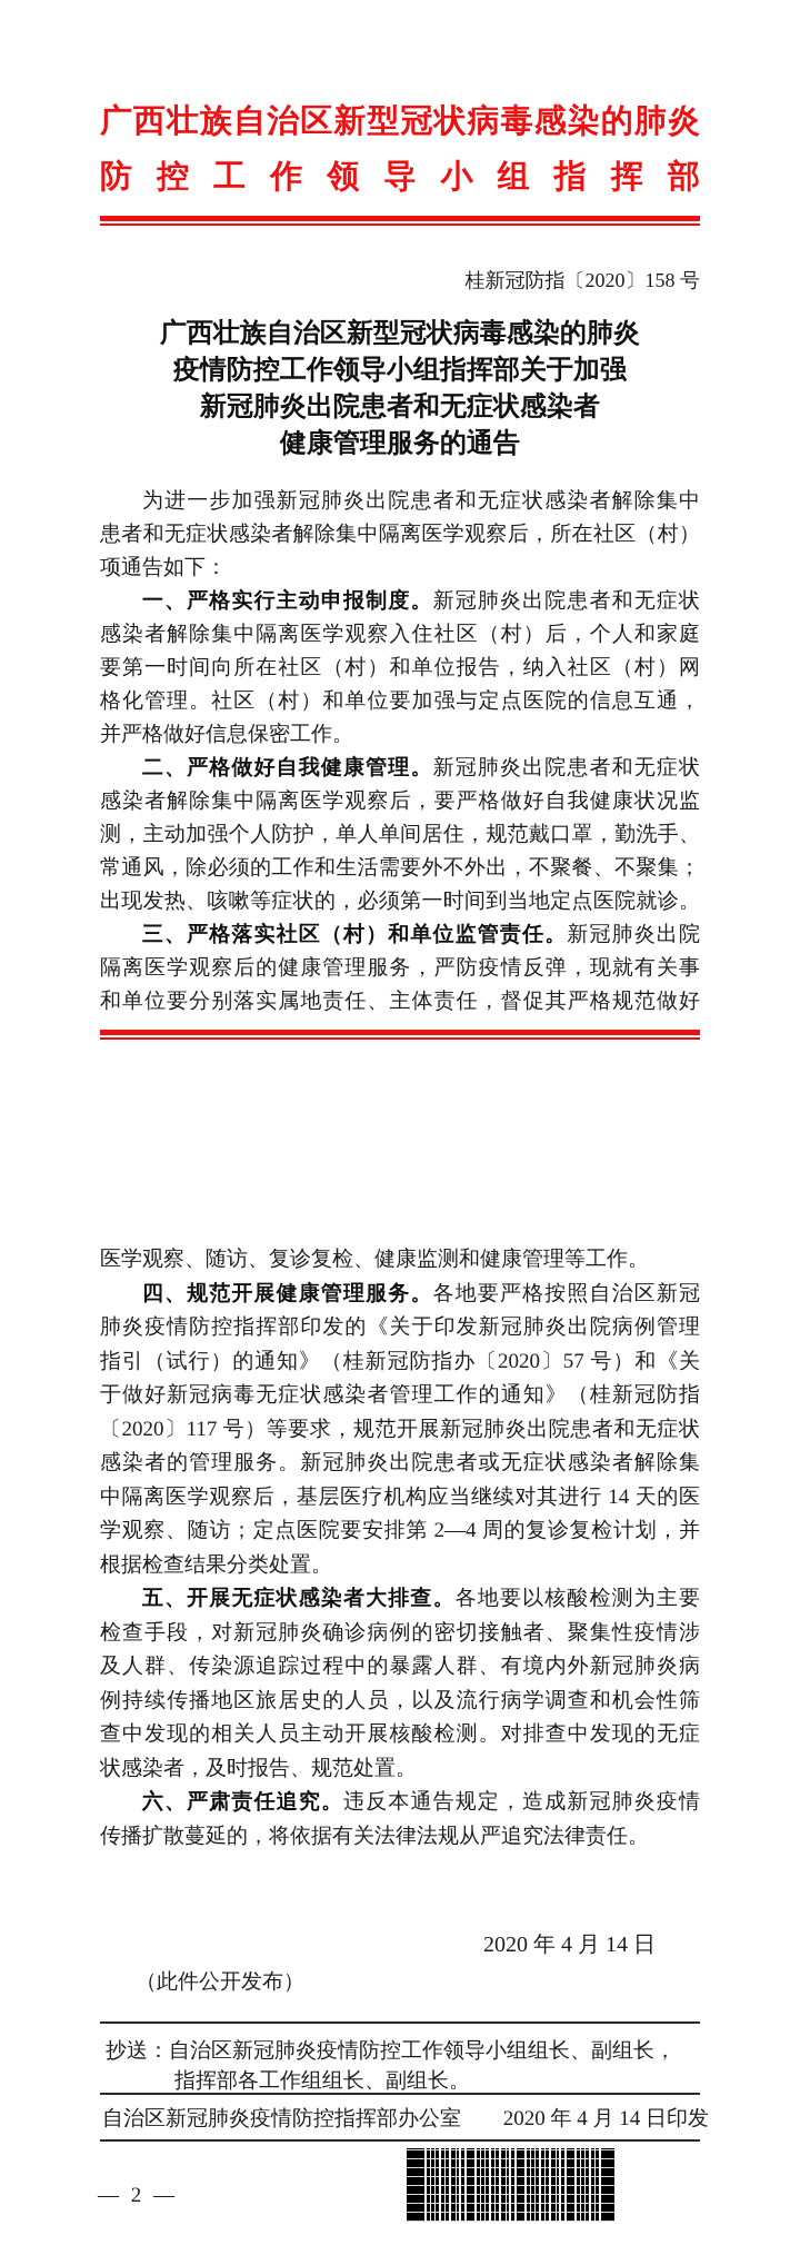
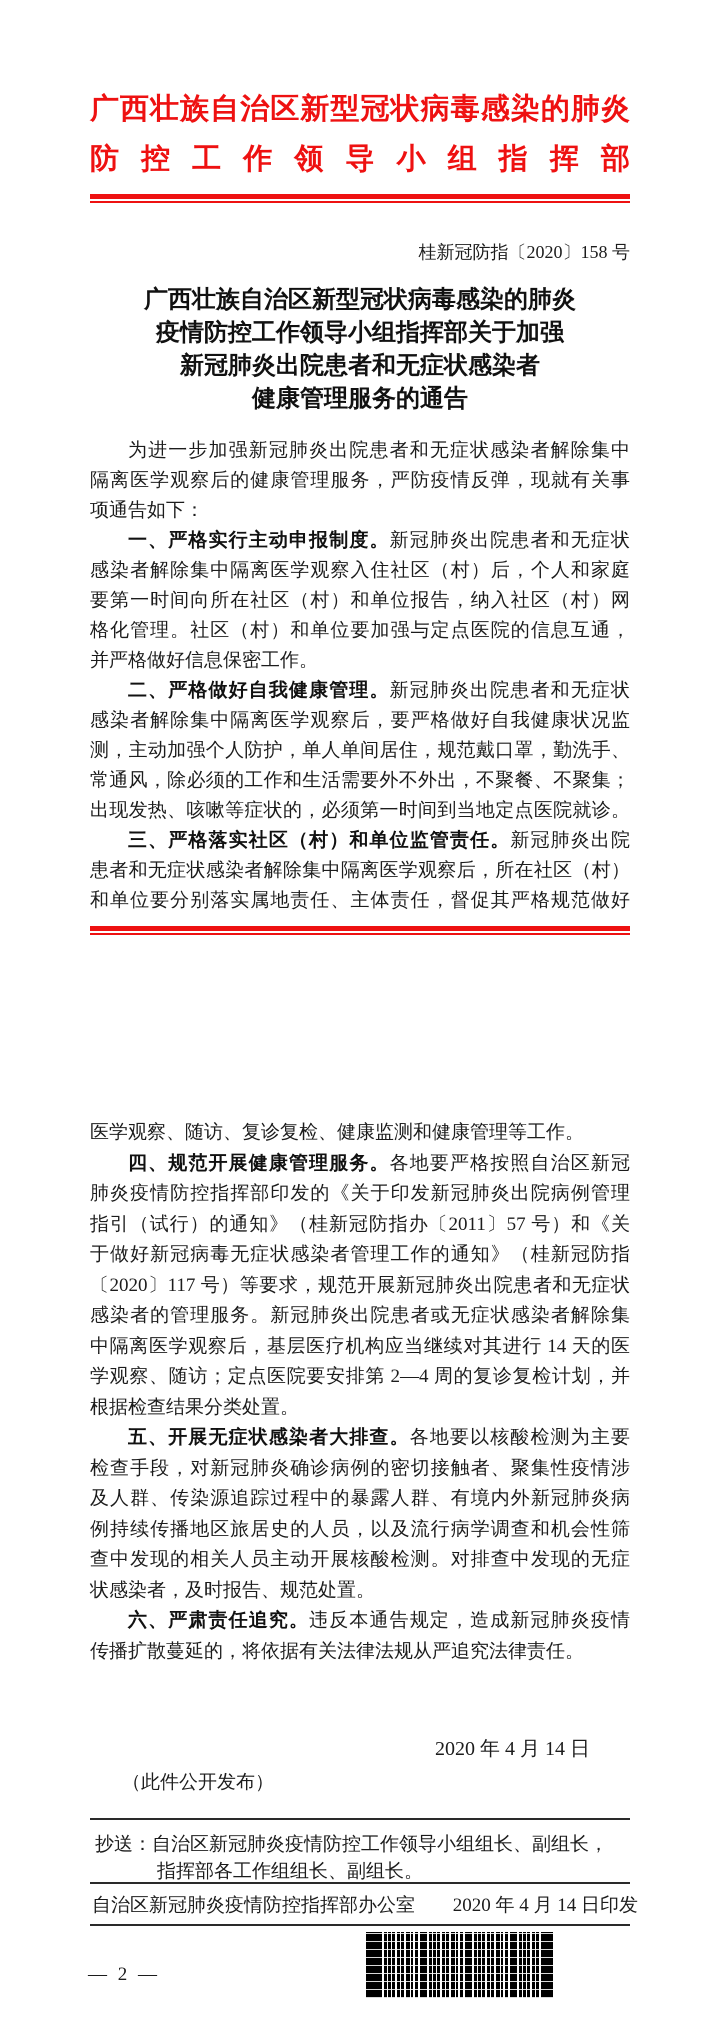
  广西壮族自治区新型冠状病毒感染的肺炎
  防控工作领导小组指挥部
  桂新冠防指〔2020〕158 号
  广西壮族自治区新型冠状病毒感染的肺炎
  疫情防控工作领导小组指挥部关于加强
  新冠肺炎出院患者和无症状感染者
  健康管理服务的通告
  为进一步加强新冠肺炎出院患者和无症状感染者解除集中
- 患者和无症状感染者解除集中隔离医学观察后，所在社区（村）
+ 隔离医学观察后的健康管理服务，严防疫情反弹，现就有关事
  项通告如下：
  一、严格实行主动申报制度。新冠肺炎出院患者和无症状
  感染者解除集中隔离医学观察入住社区（村）后，个人和家庭
  要第一时间向所在社区（村）和单位报告，纳入社区（村）网
  格化管理。社区（村）和单位要加强与定点医院的信息互通，
  并严格做好信息保密工作。
  二、严格做好自我健康管理。新冠肺炎出院患者和无症状
  感染者解除集中隔离医学观察后，要严格做好自我健康状况监
  测，主动加强个人防护，单人单间居住，规范戴口罩，勤洗手、
  常通风，除必须的工作和生活需要外不外出，不聚餐、不聚集；
  出现发热、咳嗽等症状的，必须第一时间到当地定点医院就诊。
  三、严格落实社区（村）和单位监管责任。新冠肺炎出院
- 隔离医学观察后的健康管理服务，严防疫情反弹，现就有关事
+ 患者和无症状感染者解除集中隔离医学观察后，所在社区（村）
  和单位要分别落实属地责任、主体责任，督促其严格规范做好
  医学观察、随访、复诊复检、健康监测和健康管理等工作。
  四、规范开展健康管理服务。各地要严格按照自治区新冠
  肺炎疫情防控指挥部印发的《关于印发新冠肺炎出院病例管理
- 指引（试行）的通知》（桂新冠防指办〔2020〕57 号）和《关
+ 指引（试行）的通知》（桂新冠防指办〔2011〕57 号）和《关
  于做好新冠病毒无症状感染者管理工作的通知》（桂新冠防指
  〔2020〕117 号）等要求，规范开展新冠肺炎出院患者和无症状
  感染者的管理服务。新冠肺炎出院患者或无症状感染者解除集
  中隔离医学观察后，基层医疗机构应当继续对其进行 14 天的医
  学观察、随访；定点医院要安排第 2—4 周的复诊复检计划，并
  根据检查结果分类处置。
  五、开展无症状感染者大排查。各地要以核酸检测为主要
  检查手段，对新冠肺炎确诊病例的密切接触者、聚集性疫情涉
  及人群、传染源追踪过程中的暴露人群、有境内外新冠肺炎病
  例持续传播地区旅居史的人员，以及流行病学调查和机会性筛
  查中发现的相关人员主动开展核酸检测。对排查中发现的无症
  状感染者，及时报告、规范处置。
  六、严肃责任追究。违反本通告规定，造成新冠肺炎疫情
  传播扩散蔓延的，将依据有关法律法规从严追究法律责任。
  2020 年 4 月 14 日
  （此件公开发布）
  抄送：自治区新冠肺炎疫情防控工作领导小组组长、副组长，
  指挥部各工作组组长、副组长。
  自治区新冠肺炎疫情防控指挥部办公室
  2020 年 4 月 14 日印发
  — 2 —
